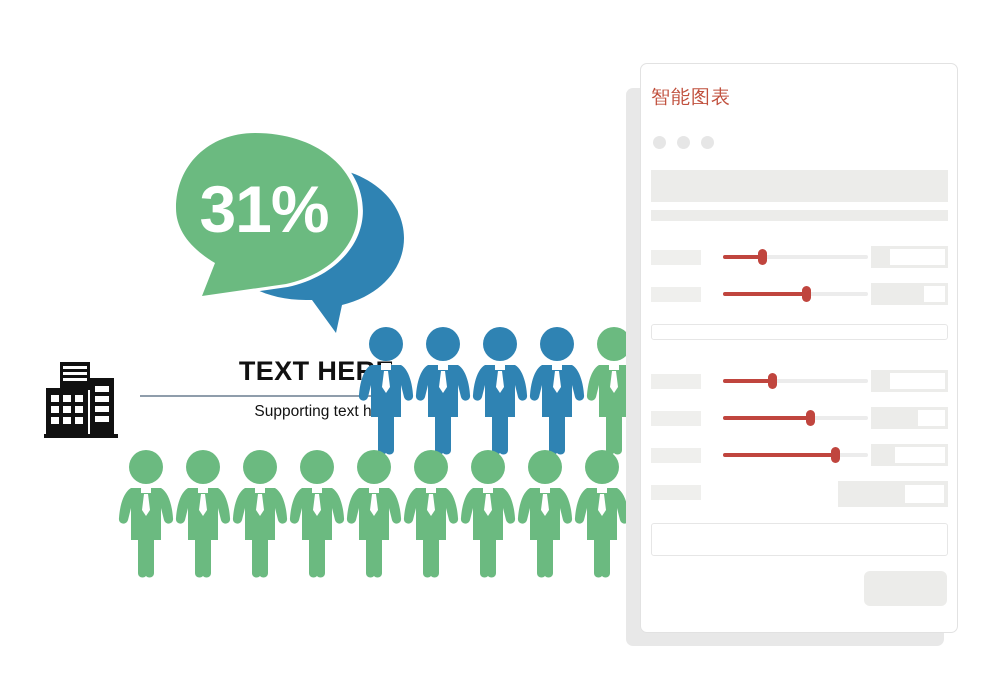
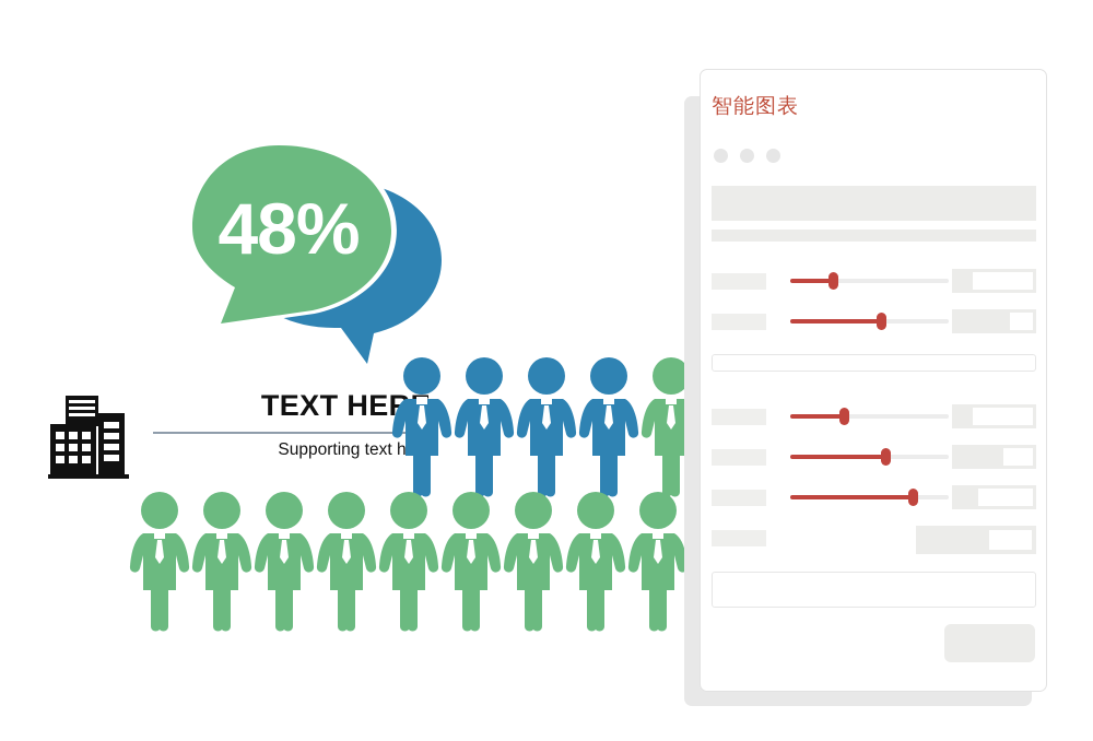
- 31%
+ 48%
  TEXT HE
  Supporting text h
  智能图表
